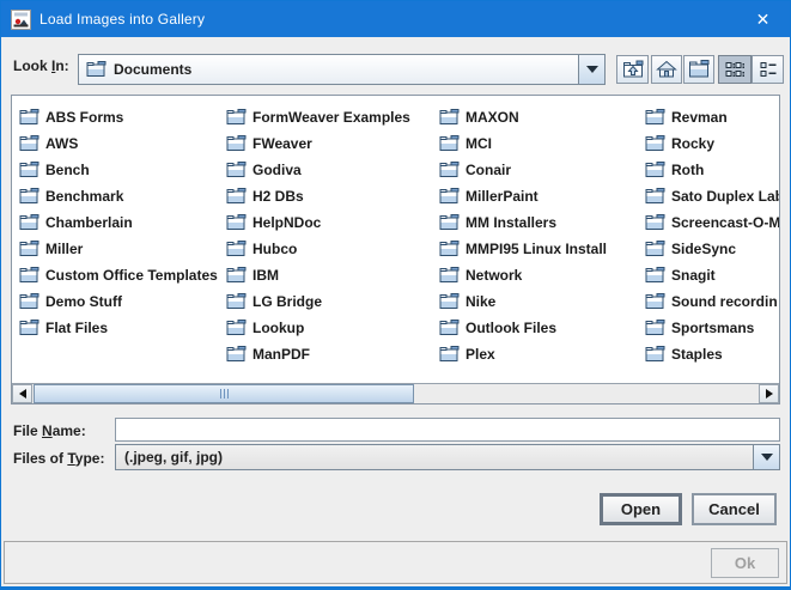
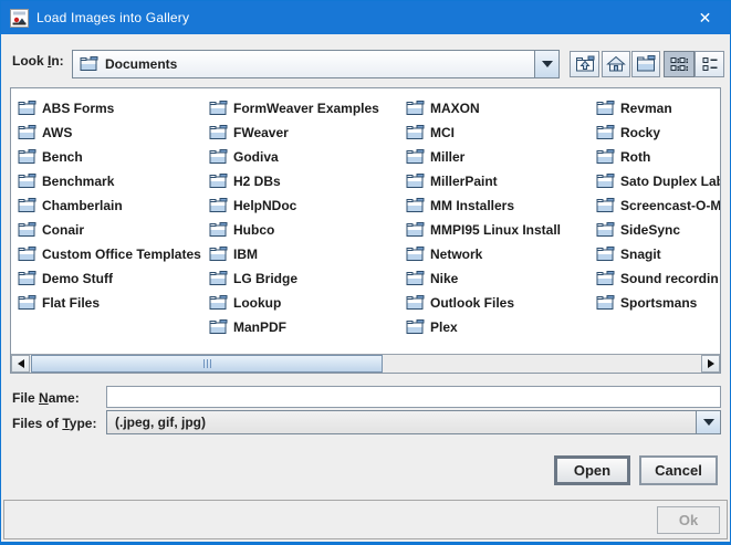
  Load Images into Gallery
  ✕
  Look In:
  Documents
  ABS Forms
  AWS
  Bench
  Benchmark
  Chamberlain
- Miller
+ Conair
  Custom Office Templates
  Demo Stuff
  Flat Files
  FormWeaver Examples
  FWeaver
  Godiva
  H2 DBs
  HelpNDoc
  Hubco
  IBM
  LG Bridge
  Lookup
  ManPDF
  MAXON
  MCI
- Conair
+ Miller
  MillerPaint
  MM Installers
  MMPI95 Linux Install
  Network
  Nike
  Outlook Files
  Plex
  Revman
  Rocky
  Roth
  Sato Duplex La
  Screencast-O-M
  SideSync
  Snagit
  Sound recordin
  Sportsmans
- Staples
  File Name:
  Files of Type:
  (.jpeg, gif, jpg)
  Open
  Cancel
  Ok
